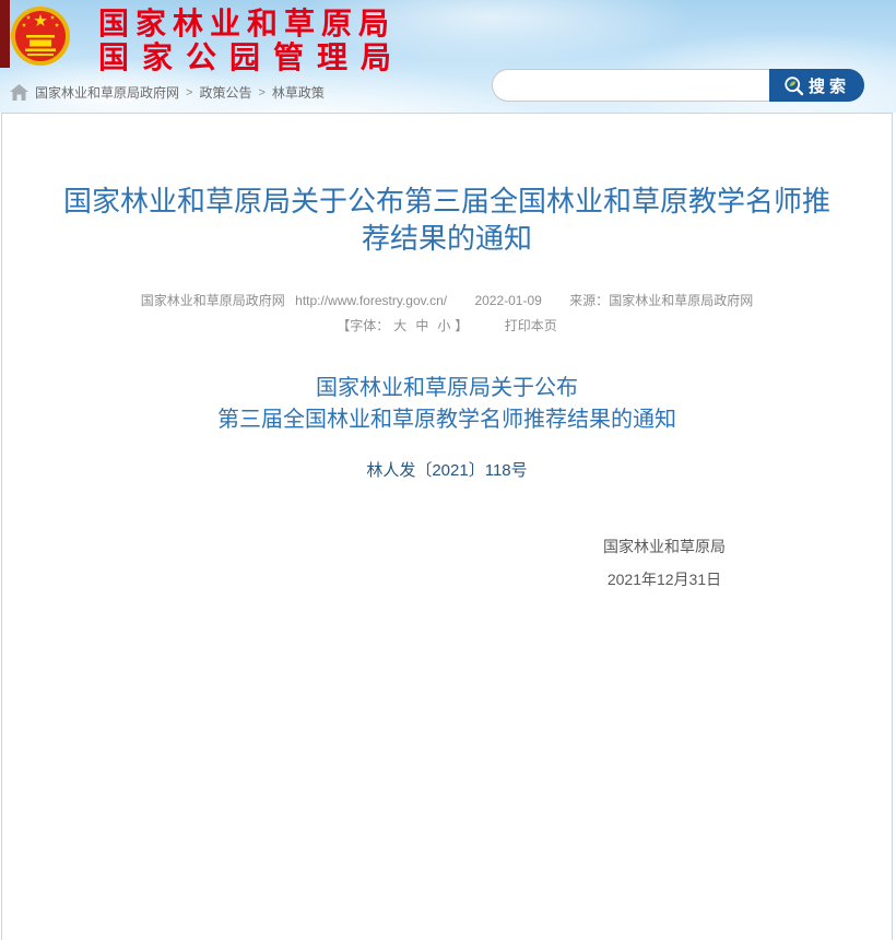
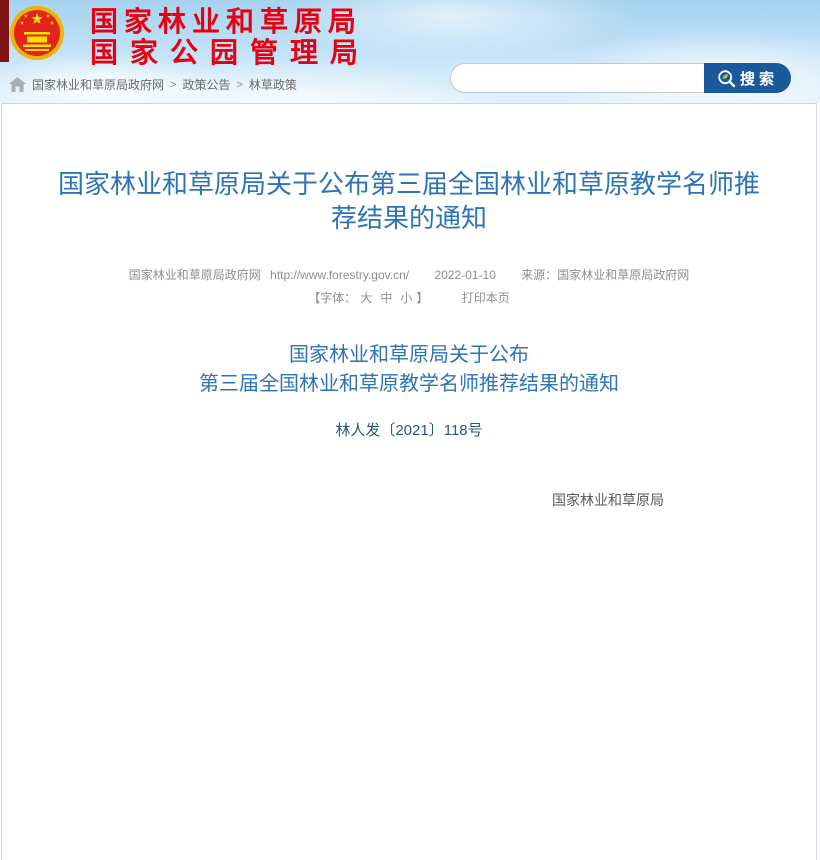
  国家林业和草原局
  国家公园管理局
  搜索
  国家林业和草原局政府网
  >
  政策公告
  >
  林草政策
  国家林业和草原局关于公布第三届全国林业和草原教学名师推
  荐结果的通知
- 国家林业和草原局政府网 http://www.forestry.gov.cn/ 2022-01-09 来源：国家林业和草原局政府网
+ 国家林业和草原局政府网 http://www.forestry.gov.cn/ 2022-01-10 来源：国家林业和草原局政府网
  【字体： 大 中 小 】 打印本页
  国家林业和草原局关于公布
  第三届全国林业和草原教学名师推荐结果的通知
  林人发〔2021〕118号
  国家林业和草原局
- 2021年12月31日
